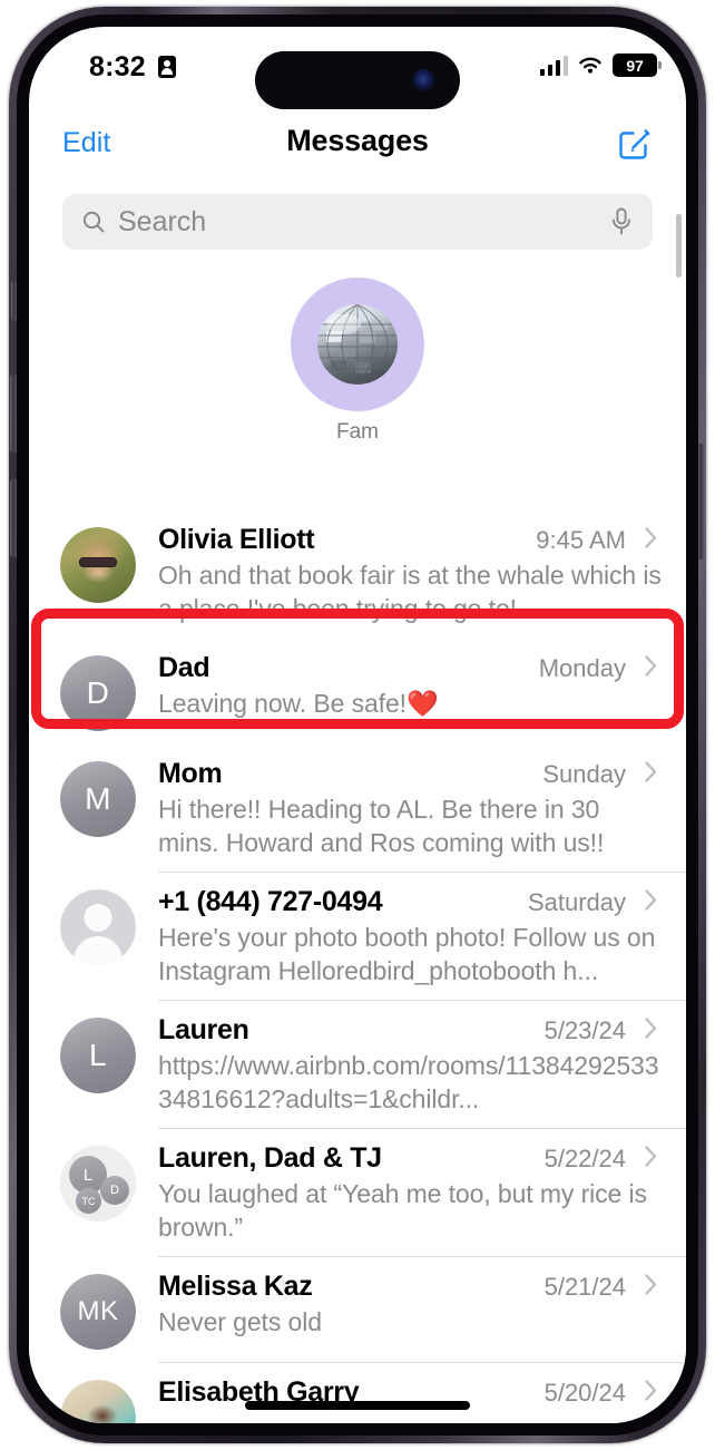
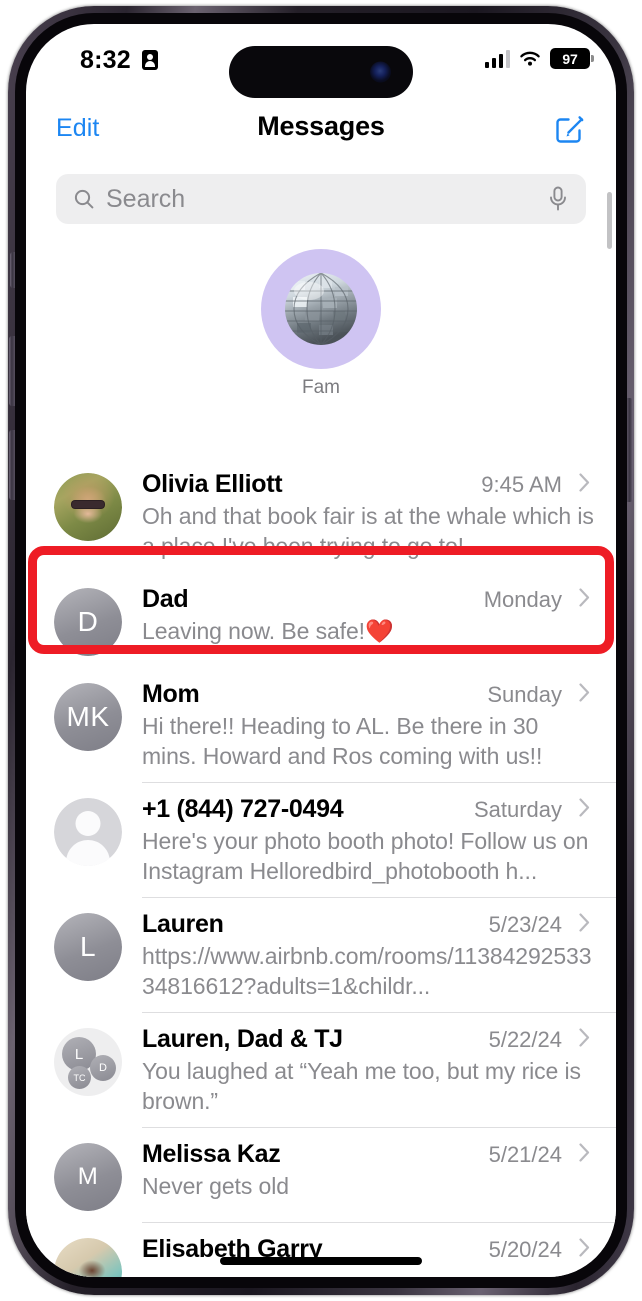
  8:32
  97
  Edit
  Messages
  Search
  Fam
  Olivia Elliott
  9:45 AM
  Oh and that book fair is at the whale which is a place I've been trying to go to!...
  D
  Dad
  Monday
  Leaving now. Be safe!❤️
- M
+ MK
  Mom
  Sunday
  Hi there!! Heading to AL. Be there in 30 mins. Howard and Ros coming with us!!
  +1 (844) 727-0494
  Saturday
  Here's your photo booth photo! Follow us on Instagram Helloredbird_photobooth h...
  L
  Lauren
  5/23/24
  https://www.airbnb.com/rooms/1138429253334816612?adults=1&childr...
  L
  D
  TC
  Lauren, Dad & TJ
  5/22/24
  You laughed at “Yeah me too, but my rice is brown.”
- MK
+ M
  Melissa Kaz
  5/21/24
  Never gets old
  Elisabeth Garry
  5/20/24
